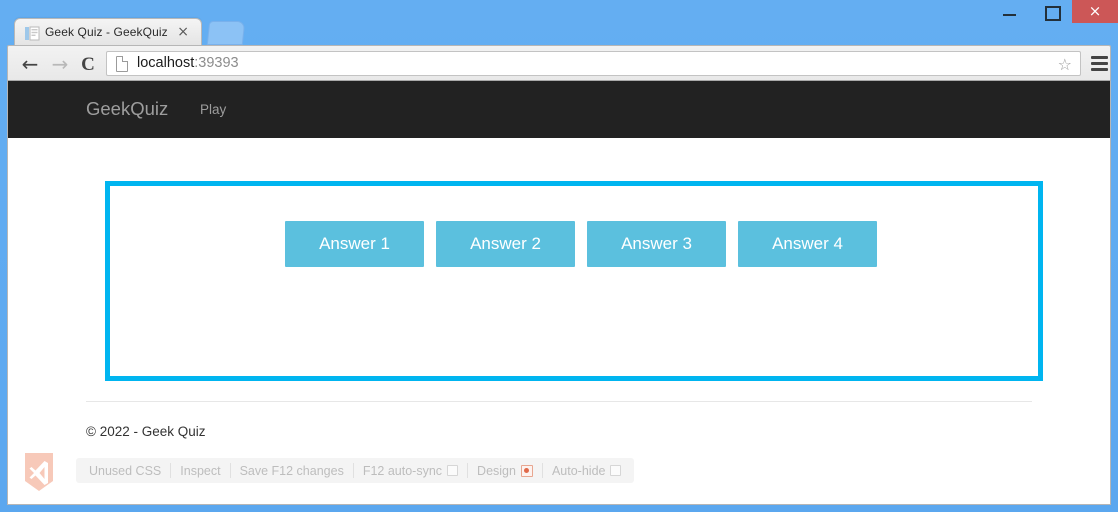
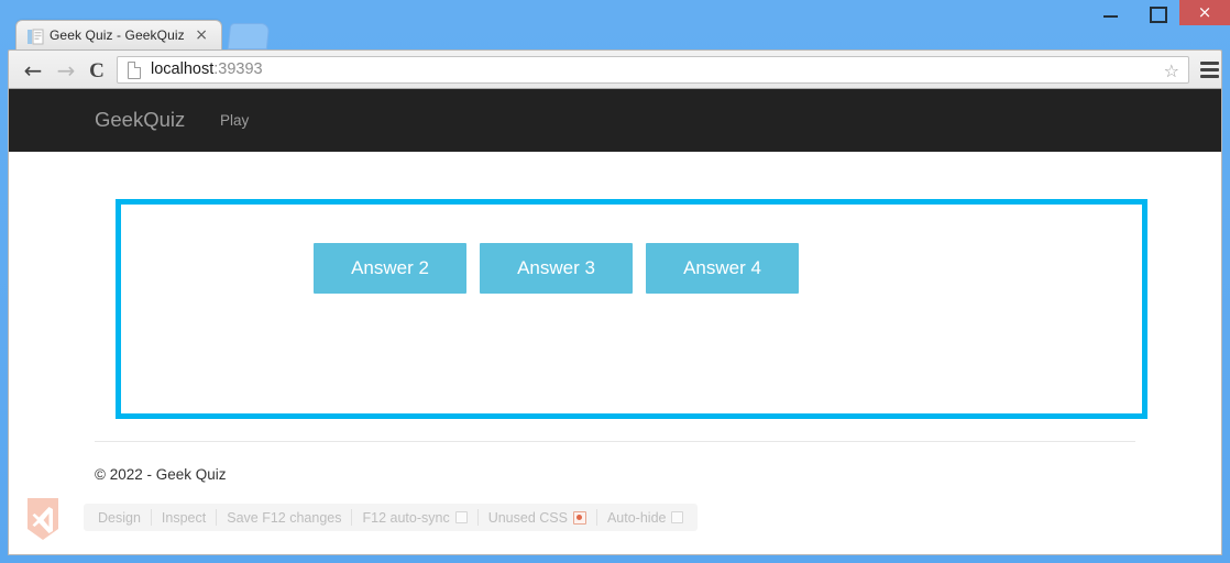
  ×
  Geek Quiz - GeekQuiz
  ×
  ←
  →
  C
  localhost:39393
  ☆
  GeekQuiz
  Play
- Answer 1
  Answer 2
  Answer 3
  Answer 4
  © 2022 - Geek Quiz
- Unused CSS
+ Design
  Inspect
  Save F12 changes
  F12 auto-sync
- Design
+ Unused CSS
  Auto-hide
